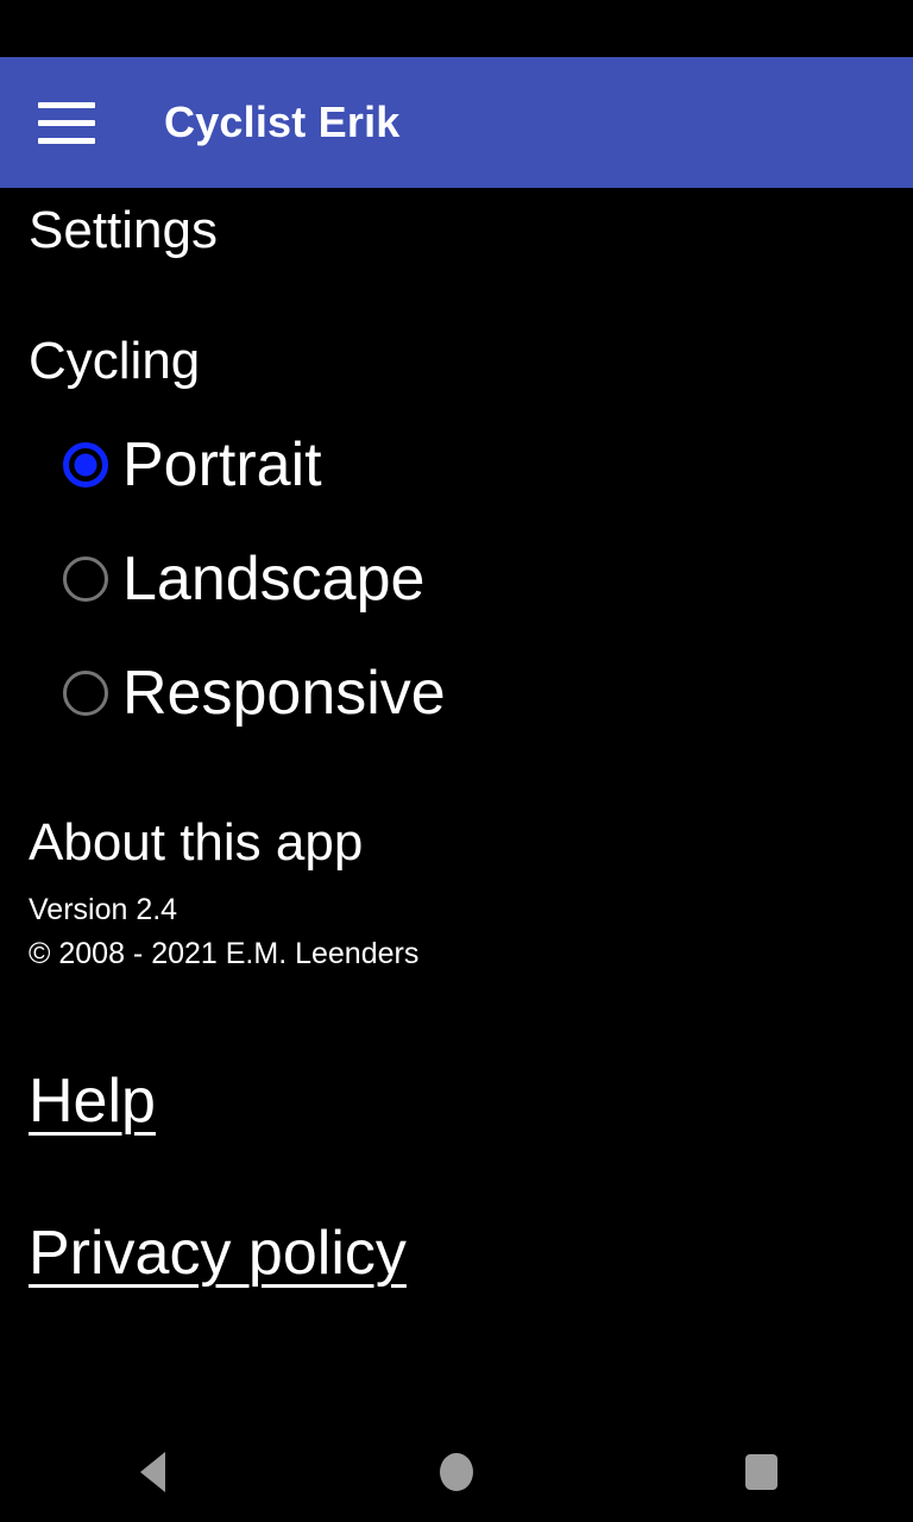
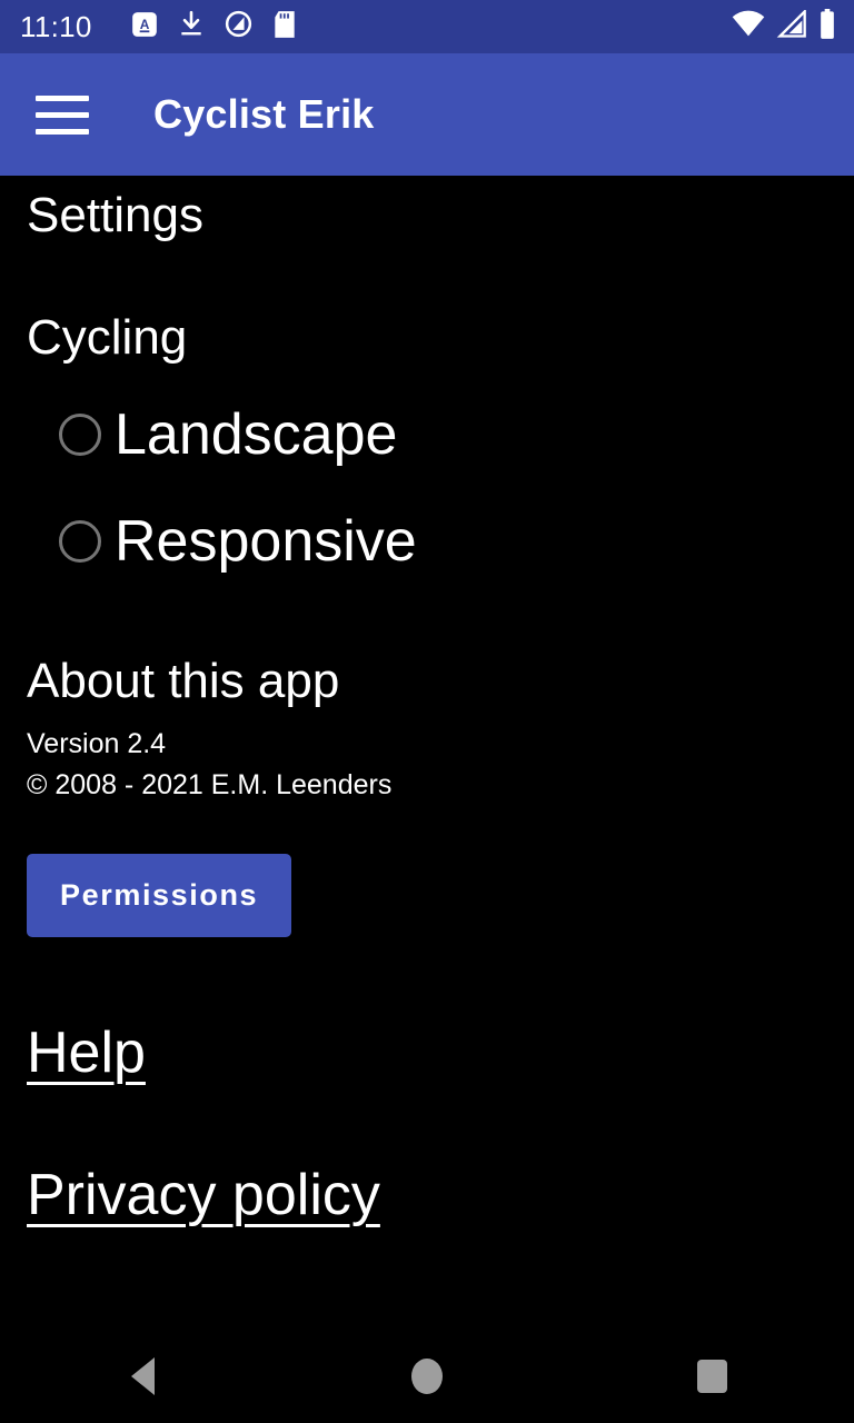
+ 11:10
+ A
  Cyclist Erik
  Settings
  Cycling
- Portrait
  Landscape
  Responsive
  About this app
  Version 2.4
  © 2008 - 2021 E.M. Leenders
+ Permissions
  Help
  Privacy policy
